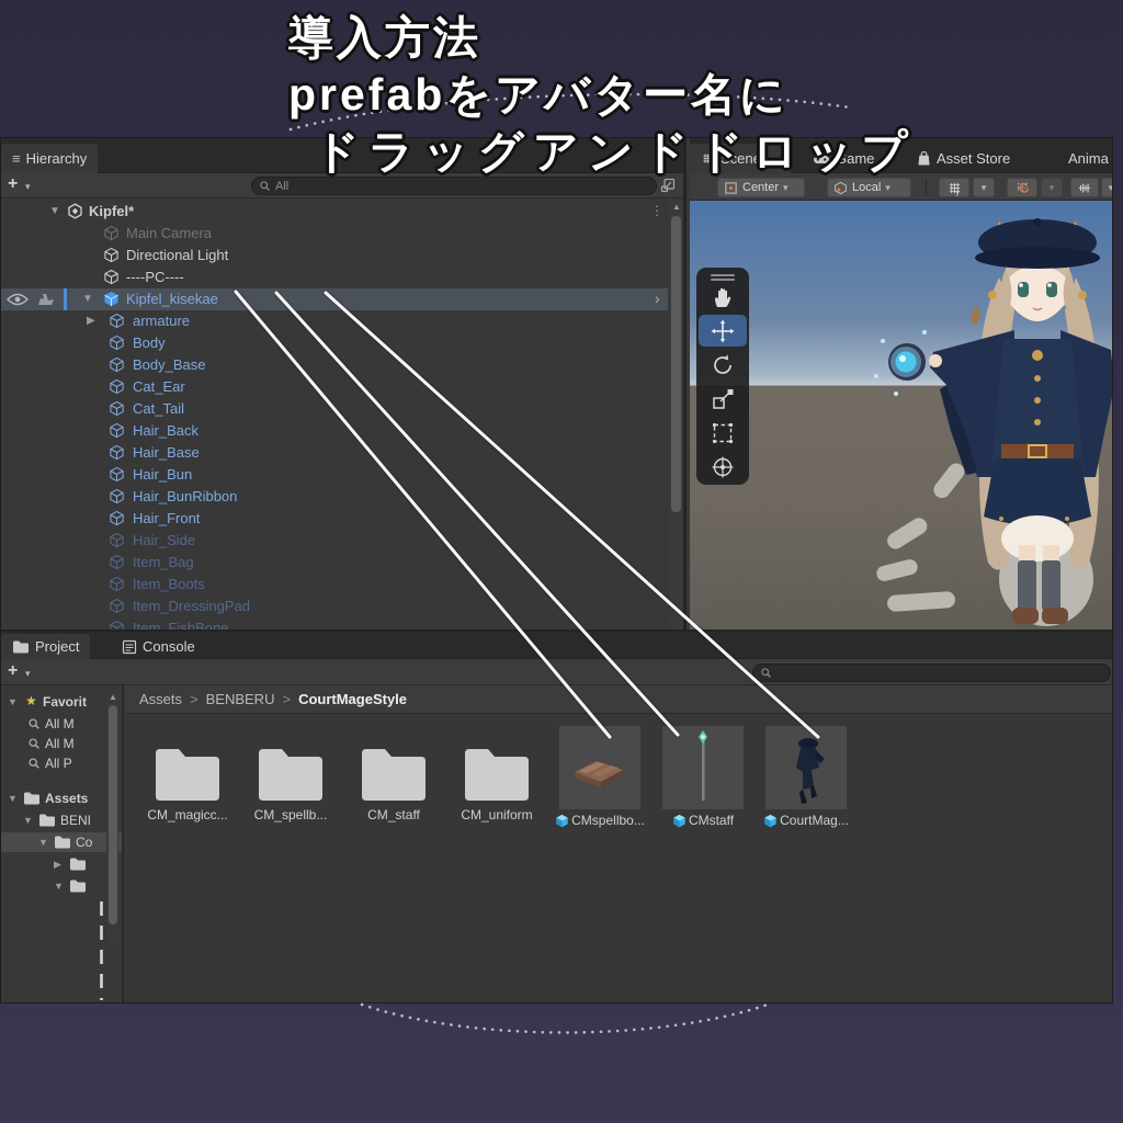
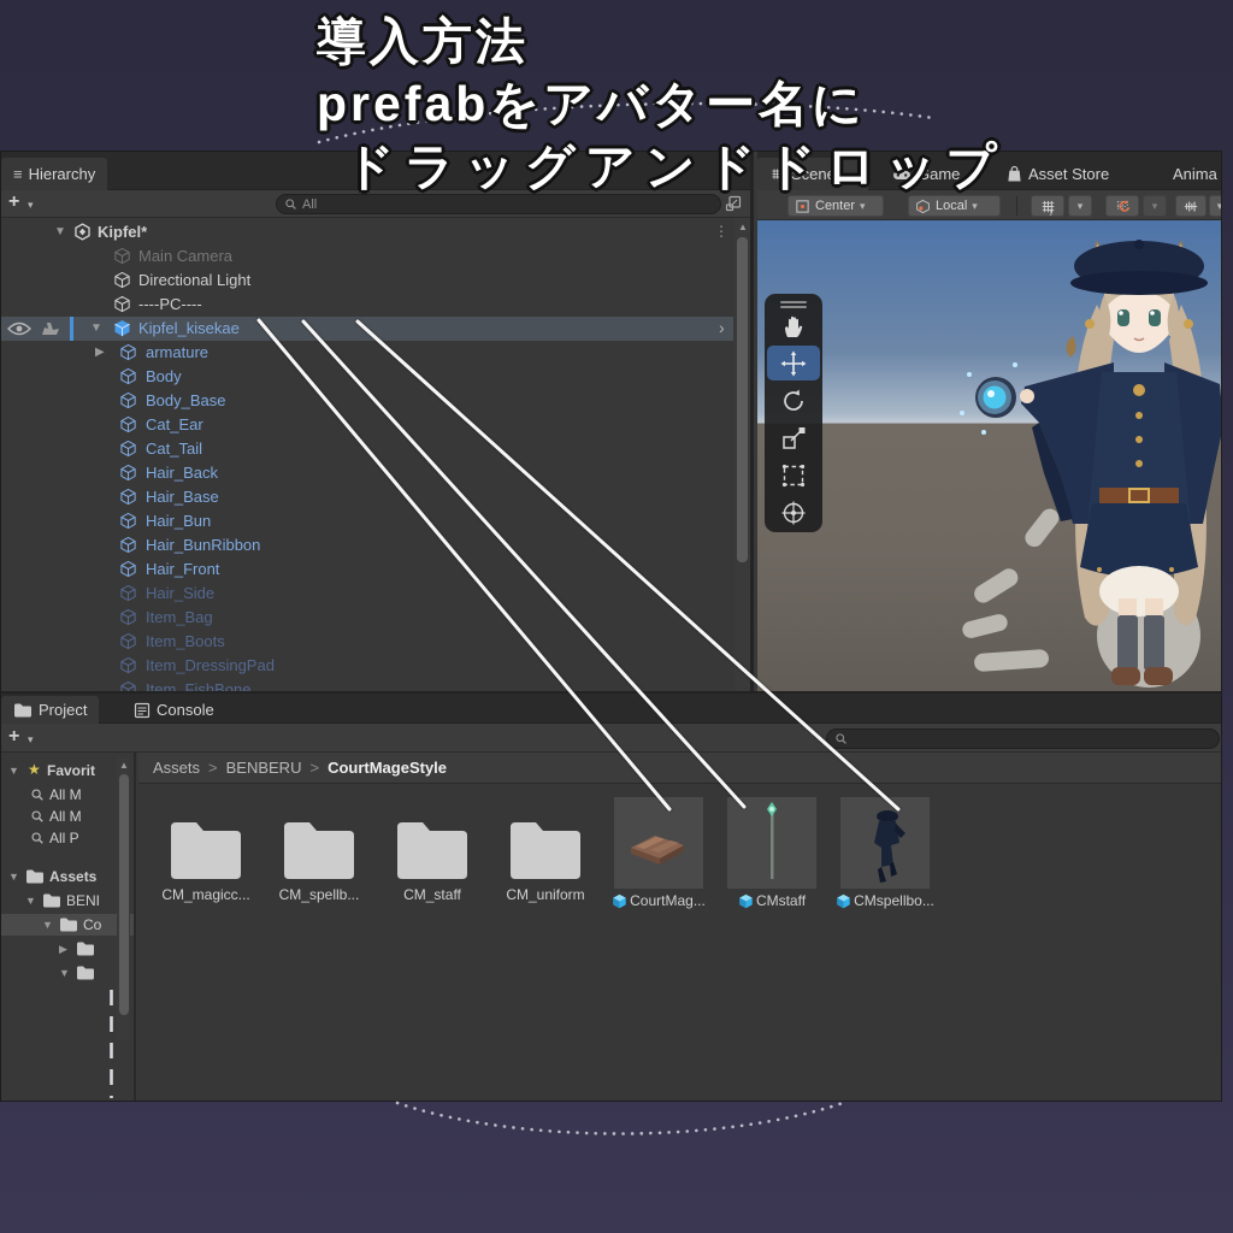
  ≡
  Hierarchy
  +
  ▾
  All
  ▼
  Kipfel*
  ⋮
  Main Camera
  Directional Light
  ----PC----
  ▼
  Kipfel_kisekae
  ›
  ▶
  armature
  Body
  Body_Base
  Cat_Ear
  Cat_Tail
  Hair_Back
  Hair_Base
  Hair_Bun
  Hair_BunRibbon
  Hair_Front
  Hair_Side
  Item_Bag
  Item_Boots
  Item_DressingPad
  Item_FishBone
  ▲
  Scene
  Game
  Asset Store
  Anima
  Center
  ▾
  Local
  ▾
  ▾
  ▾
  ▾
  Project
  Console
  +
  ▾
  ▼
  ★
  Favorit
  All M
  All M
  All P
  ▼
  Assets
  ▼
  BENI
  ▼
  Co
  ▶
  ▼
  ▲
  Assets
  >
  BENBERU
  >
  CourtMageStyle
  CM_magicc...
  CM_spellb...
  CM_staff
  CM_uniform
- CMspellbo...
+ CourtMag...
  CMstaff
- CourtMag...
+ CMspellbo...
  導入方法
  prefabをアバター名に
  ドラッグアンドドロップ
